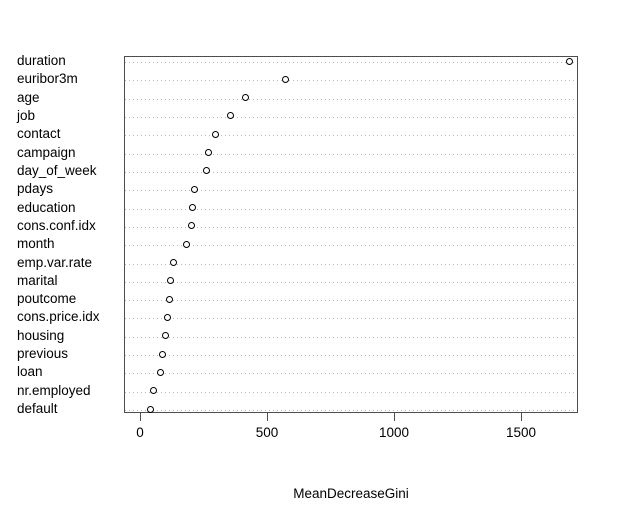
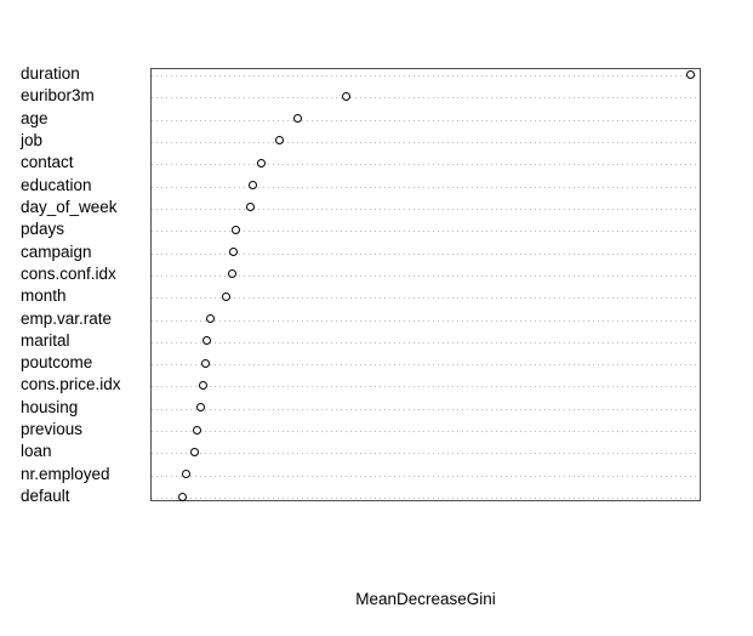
  duration
  euribor3m
  age
  job
  contact
- campaign
+ education
  day_of_week
  pdays
- education
+ campaign
  cons.conf.idx
  month
  emp.var.rate
  marital
  poutcome
  cons.price.idx
  housing
  previous
  loan
  nr.employed
  default
- 0
- 500
- 1000
- 1500
  MeanDecreaseGini
